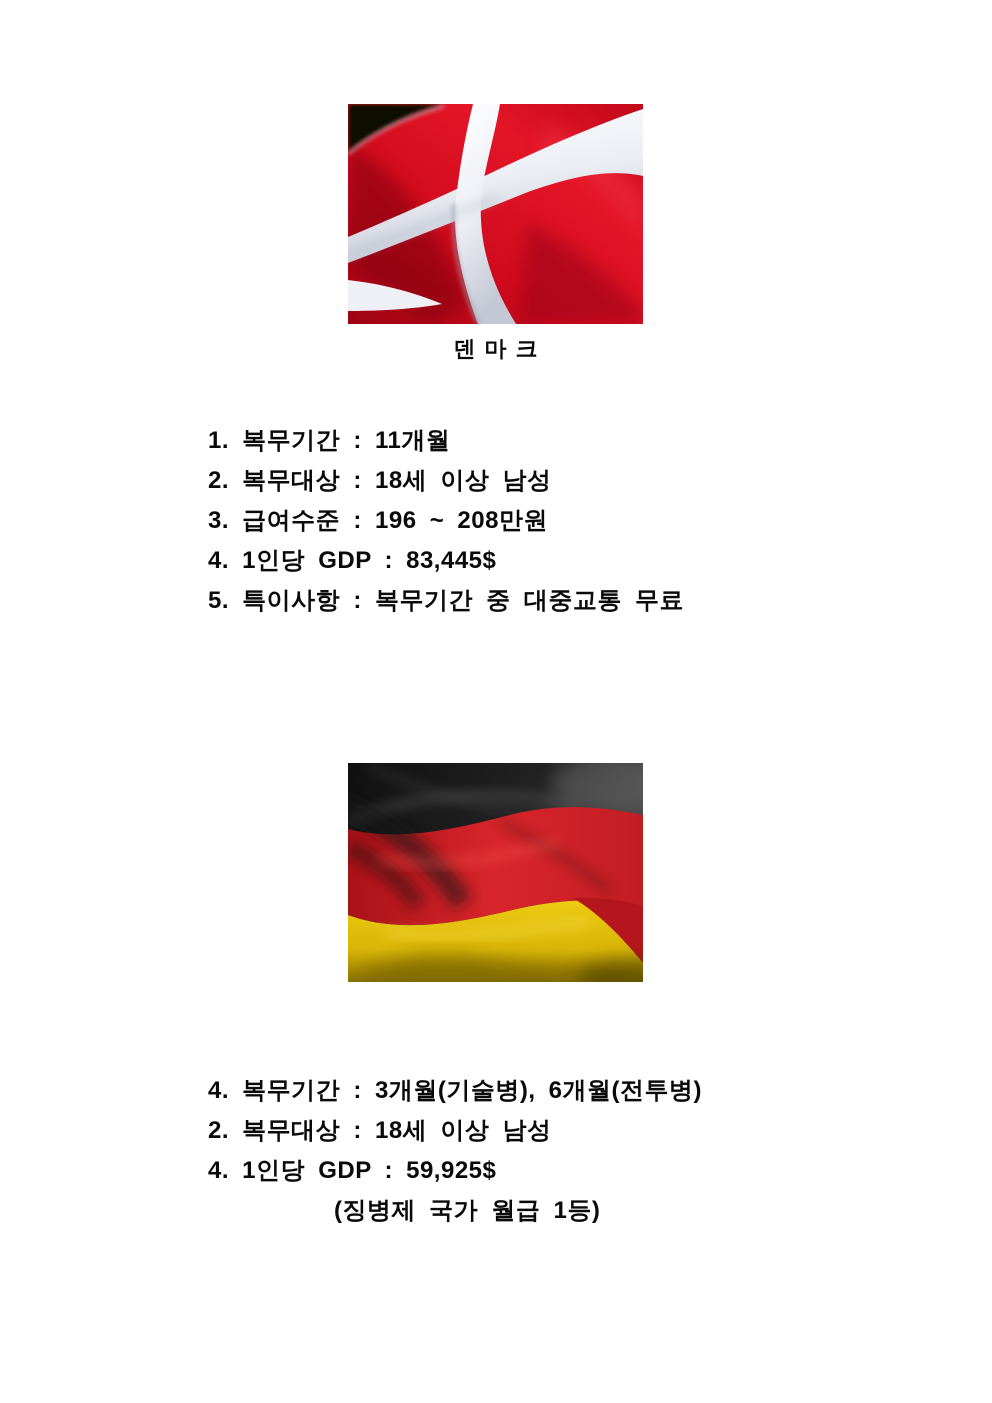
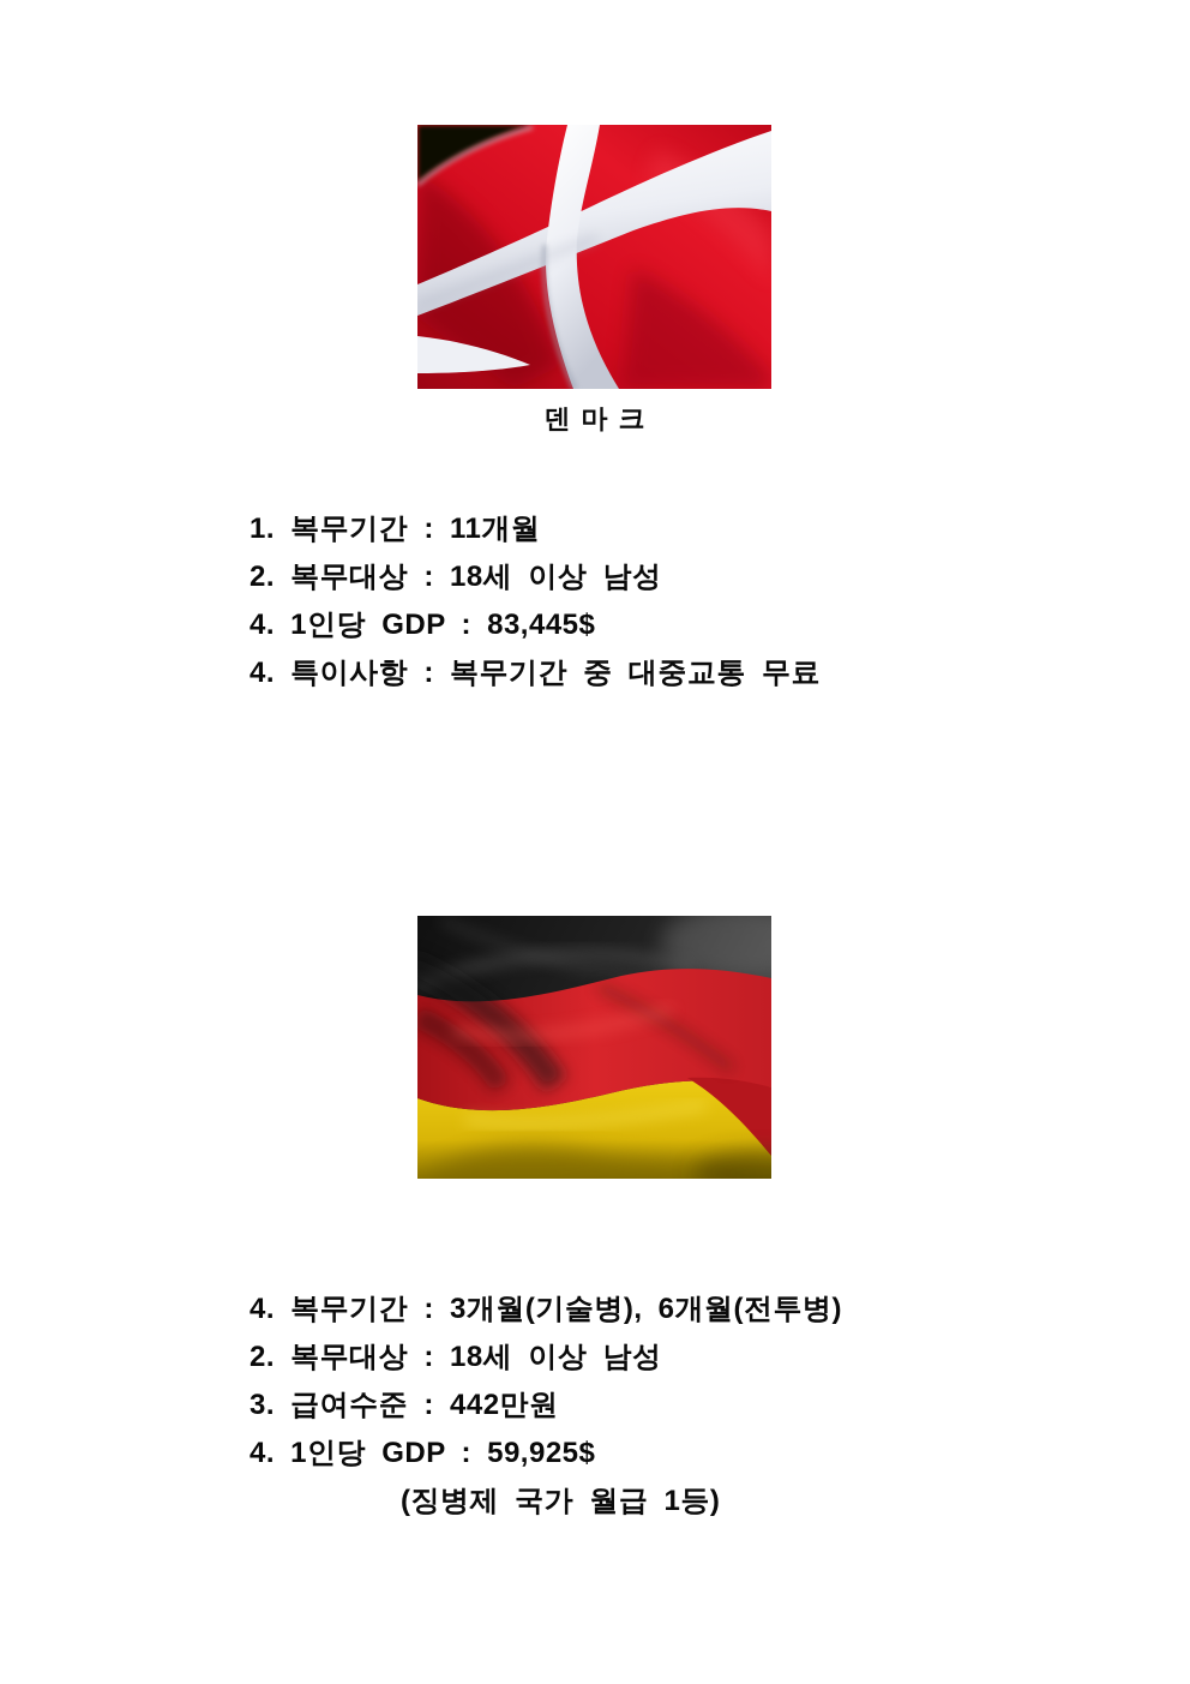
  덴마크
  1. 복무기간 : 11개월
  2. 복무대상 : 18세 이상 남성
- 3. 급여수준 : 196 ~ 208만원
  4. 1인당 GDP : 83,445$
- 5. 특이사항 : 복무기간 중 대중교통 무료
+ 4. 특이사항 : 복무기간 중 대중교통 무료
  4. 복무기간 : 3개월(기술병), 6개월(전투병)
  2. 복무대상 : 18세 이상 남성
+ 3. 급여수준 : 442만원
  4. 1인당 GDP : 59,925$
  (징병제 국가 월급 1등)
